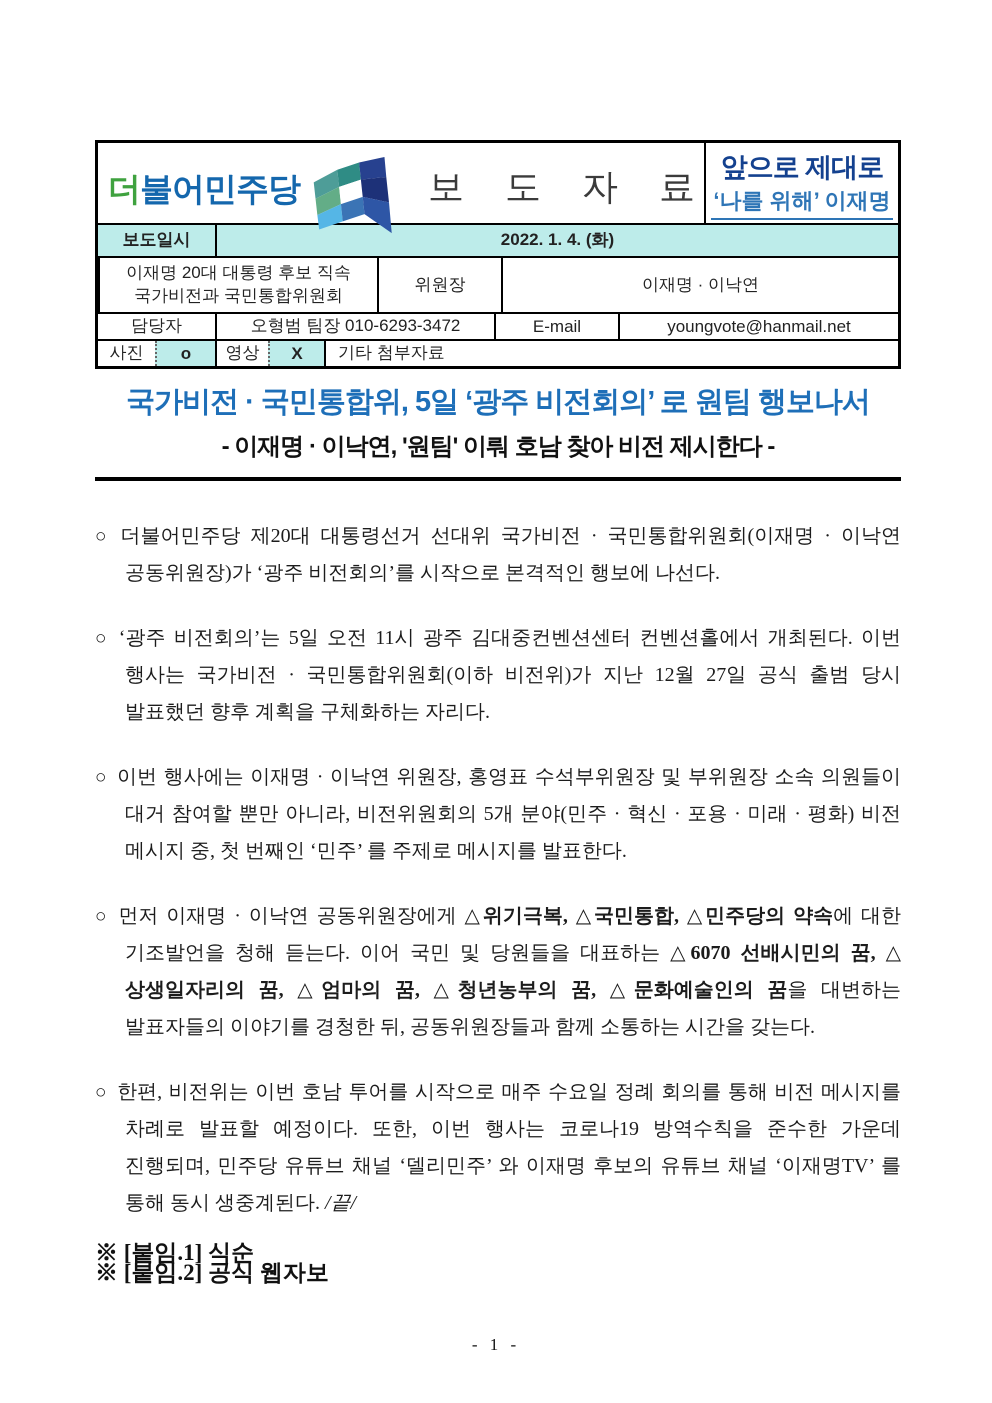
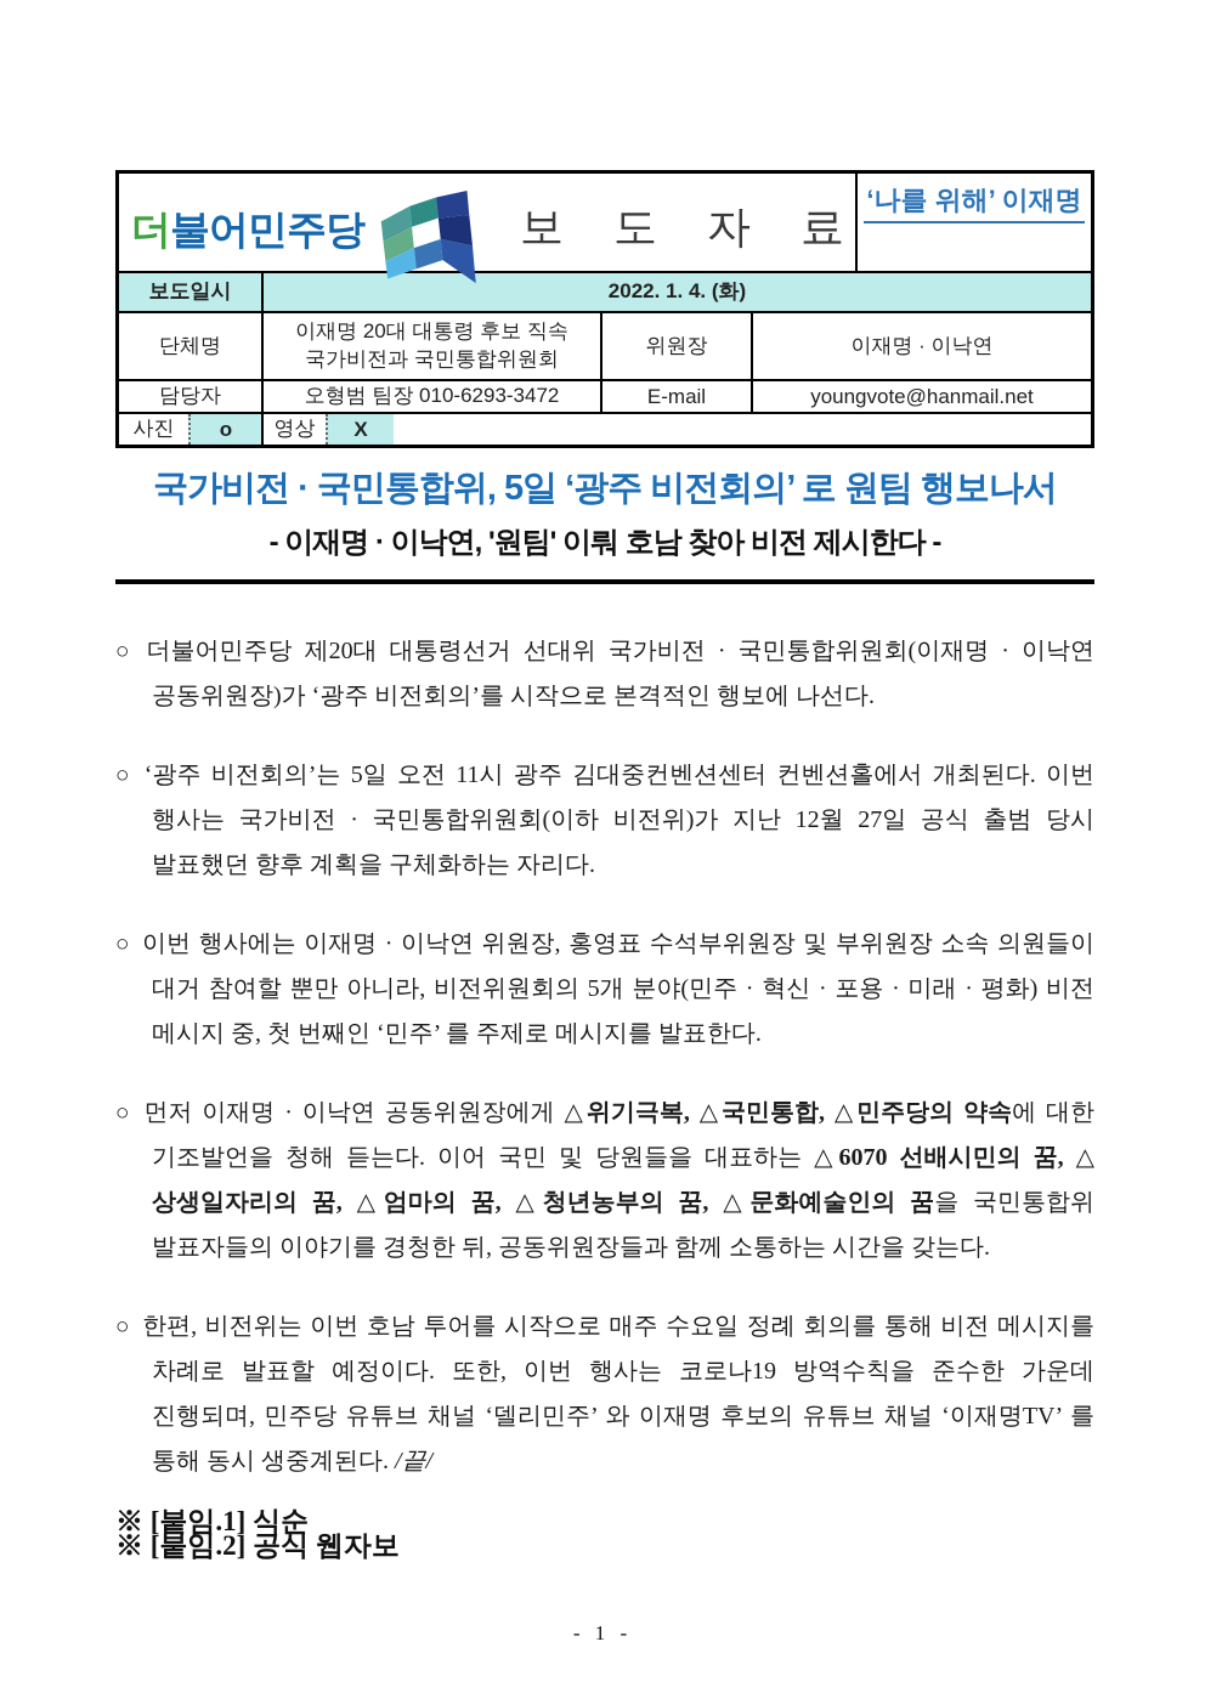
  더불어민주당
  보 도 자 료
- 앞으로 제대로
  ‘나를 위해’ 이재명
  보도일시
  2022. 1. 4. (화)
+ 단체명
  이재명 20대 대통령 후보 직속
  국가비전과 국민통합위원회
  위원장
  이재명 · 이낙연
  담당자
  오형범 팀장 010-6293-3472
  E-mail
  youngvote@hanmail.net
  사진
  o
  영상
  X
- 기타 첨부자료
  국가비전 · 국민통합위, 5일 ‘광주 비전회의’ 로 원팀 행보나서
  - 이재명 · 이낙연, '원팀' 이뤄 호남 찾아 비전 제시한다 -
  ○ 더불어민주당 제20대 대통령선거 선대위 국가비전 · 국민통합위원회(이재명 · 이낙연 공동위원장)가 ‘광주 비전회의’를 시작으로 본격적인 행보에 나선다.
  ○ ‘광주 비전회의’는 5일 오전 11시 광주 김대중컨벤션센터 컨벤션홀에서 개최된다. 이번 행사는 국가비전 · 국민통합위원회(이하 비전위)가 지난 12월 27일 공식 출범 당시 발표했던 향후 계획을 구체화하는 자리다.
  ○ 이번 행사에는 이재명 · 이낙연 위원장, 홍영표 수석부위원장 및 부위원장 소속 의원들이 대거 참여할 뿐만 아니라, 비전위원회의 5개 분야(민주 · 혁신 · 포용 · 미래 · 평화) 비전 메시지 중, 첫 번째인 ‘민주’ 를 주제로 메시지를 발표한다.
- ○ 먼저 이재명 · 이낙연 공동위원장에게 △위기극복, △국민통합, △민주당의 약속에 대한 기조발언을 청해 듣는다. 이어 국민 및 당원들을 대표하는 △6070 선배시민의 꿈, △상생일자리의 꿈, △엄마의 꿈, △청년농부의 꿈, △문화예술인의 꿈을 대변하는 발표자들의 이야기를 경청한 뒤, 공동위원장들과 함께 소통하는 시간을 갖는다.
+ ○ 먼저 이재명 · 이낙연 공동위원장에게 △위기극복, △국민통합, △민주당의 약속에 대한 기조발언을 청해 듣는다. 이어 국민 및 당원들을 대표하는 △6070 선배시민의 꿈, △상생일자리의 꿈, △엄마의 꿈, △청년농부의 꿈, △문화예술인의 꿈을 국민통합위 발표자들의 이야기를 경청한 뒤, 공동위원장들과 함께 소통하는 시간을 갖는다.
  ○ 한편, 비전위는 이번 호남 투어를 시작으로 매주 수요일 정례 회의를 통해 비전 메시지를 차례로 발표할 예정이다. 또한, 이번 행사는 코로나19 방역수칙을 준수한 가운데 진행되며, 민주당 유튜브 채널 ‘델리민주’ 와 이재명 후보의 유튜브 채널 ‘이재명TV’ 를 통해 동시 생중계된다. /끝/
  ※ [붙임.1] 식순
  ※ [붙임.2] 공식 웹자보
  - 1 -
